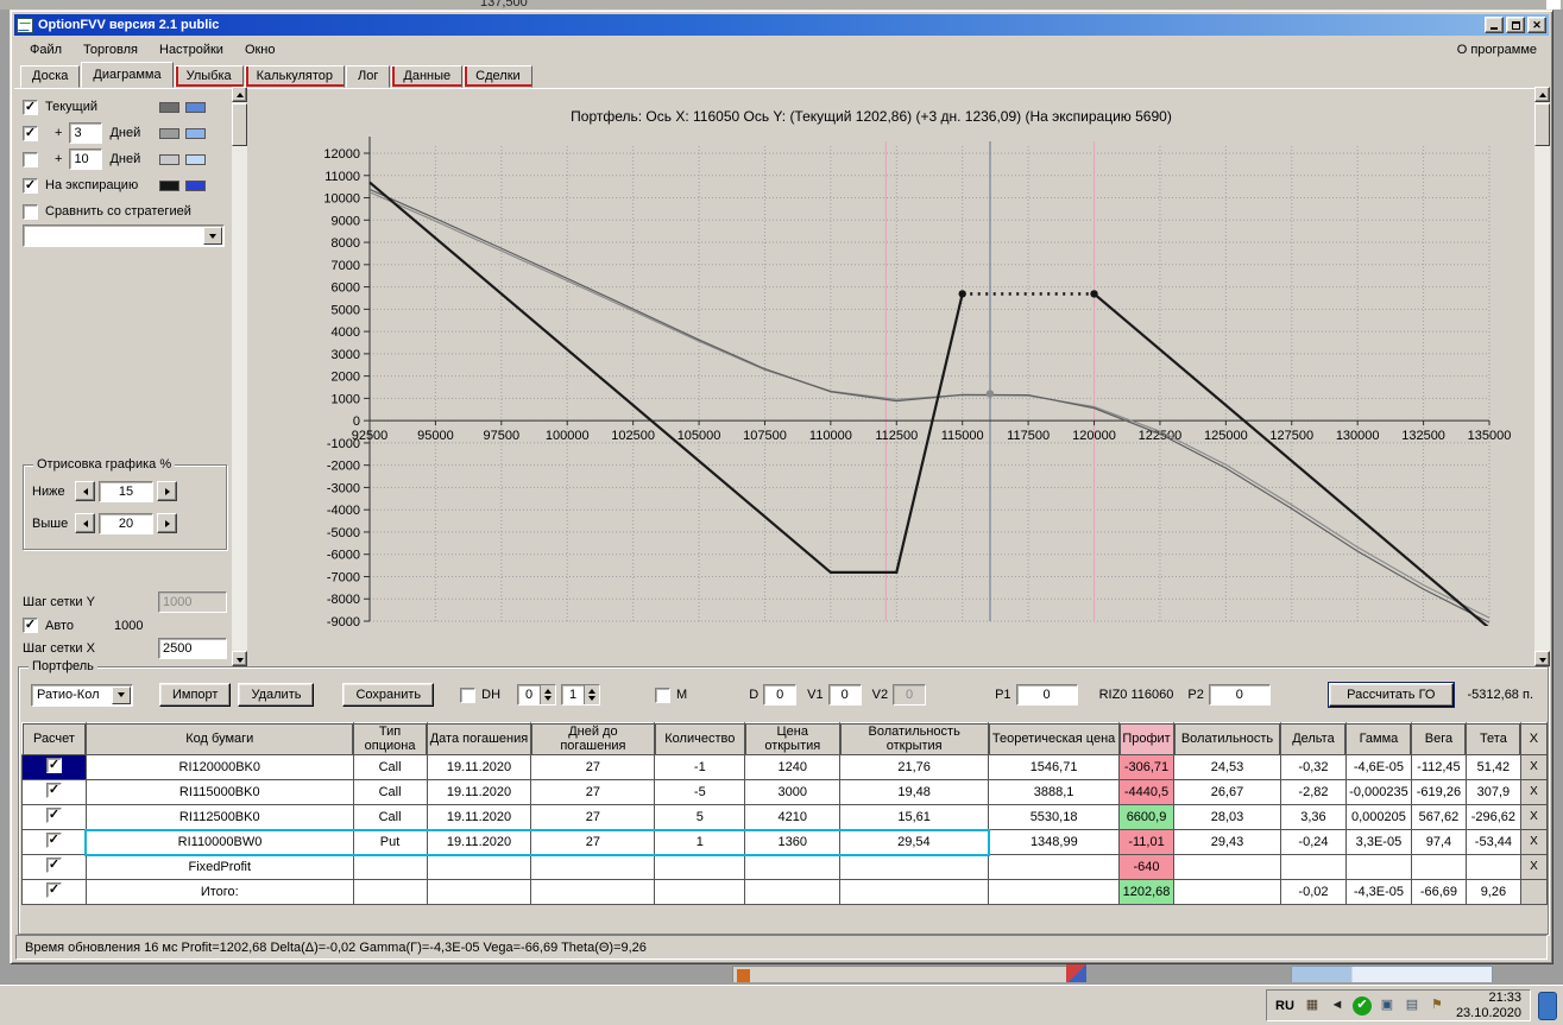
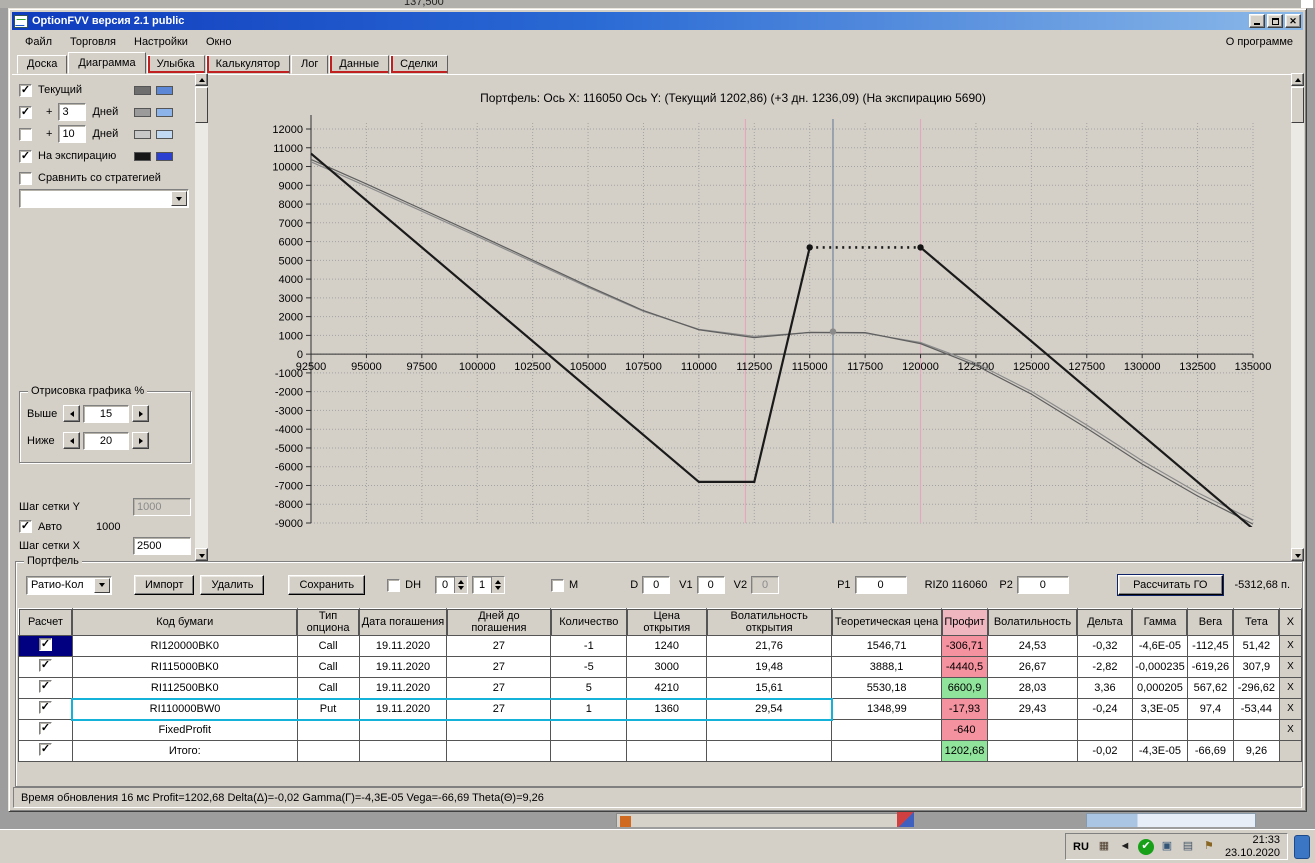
  137,500
  OptionFVV версия 2.1 public
  ✕
  Файл
  Торговля
  Настройки
  Окно
  О программе
  Доска
  Диаграмма
  Улыбка
  Калькулятор
  Лог
  Данные
  Сделки
  ✓
  Текущий
  ✓
  +
  3
  Дней
  +
  10
  Дней
  ✓
  На экспирацию
  Сравнить со стратегией
  Отрисовка графика %
- Ниже
+ Выше
  15
- Выше
+ Ниже
  20
  Шаг сетки Y
  1000
  ✓
  Авто
  1000
  Шаг сетки X
  2500
  Портфель: Ось X: 116050 Ось Y: (Текущий 1202,86) (+3 дн. 1236,09) (На экспирацию 5690)
  12000
  11000
  10000
  9000
  8000
  7000
  6000
  5000
  4000
  3000
  2000
  1000
  0
  -1000
  -2000
  -3000
  -4000
  -5000
  -6000
  -7000
  -8000
  -9000
  92500
  95000
  97500
  100000
  102500
  105000
  107500
  110000
  112500
  115000
  117500
  120000
  125000
  127500
  130000
  132500
  135000
  Портфель
  Ратио-Кол
  Импорт
  Удалить
  Сохранить
  DH
  0
  1
  M
  D
  0
  V1
  0
  V2
  0
  P1
  0
  RIZ0 116060
  P2
  0
  Рассчитать ГО
  -5312,68 п.
  Расчет	Код бумаги	Тип опциона	Дата погашения	Дней до погашения	Количество	Цена открытия	Волатильность открытия	Теоретическая цена	Профит	Волатильность	Дельта	Гамма	Вега	Тета	X
  ✓	RI120000BK0	Call	19.11.2020	27	-1	1240	21,76	1546,71	-306,71	24,53	-0,32	-4,6E-05	-112,45	51,42	X
  ✓	RI115000BK0	Call	19.11.2020	27	-5	3000	19,48	3888,1	-4440,5	26,67	-2,82	-0,000235	-619,26	307,9	X
  ✓	RI112500BK0	Call	19.11.2020	27	5	4210	15,61	5530,18	6600,9	28,03	3,36	0,000205	567,62	-296,62	X
- ✓	RI110000BW0	Put	19.11.2020	27	1	1360	29,54	1348,99	-11,01	29,43	-0,24	3,3E-05	97,4	-53,44	X
+ ✓	RI110000BW0	Put	19.11.2020	27	1	1360	29,54	1348,99	-17,93	29,43	-0,24	3,3E-05	97,4	-53,44	X
  ✓	FixedProfit								-640						X
  ✓	Итого:								1202,68		-0,02	-4,3E-05	-66,69	9,26
  Время обновления 16 мс Profit=1202,68 Delta(Δ)=-0,02 Gamma(Γ)=-4,3E-05 Vega=-66,69 Theta(Θ)=9,26
  RU
  ▦
  ◄
  ✔
  ▣
  ▤
  ⚑
  21:33
  23.10.2020
